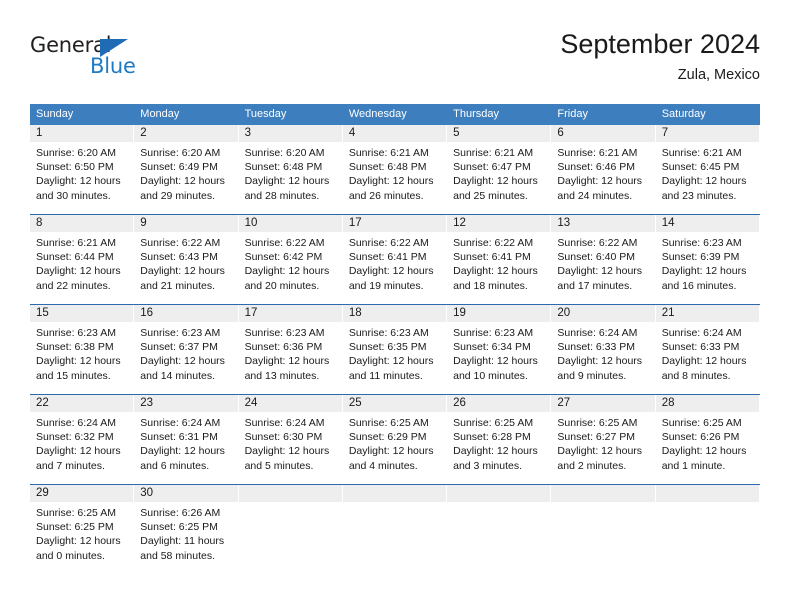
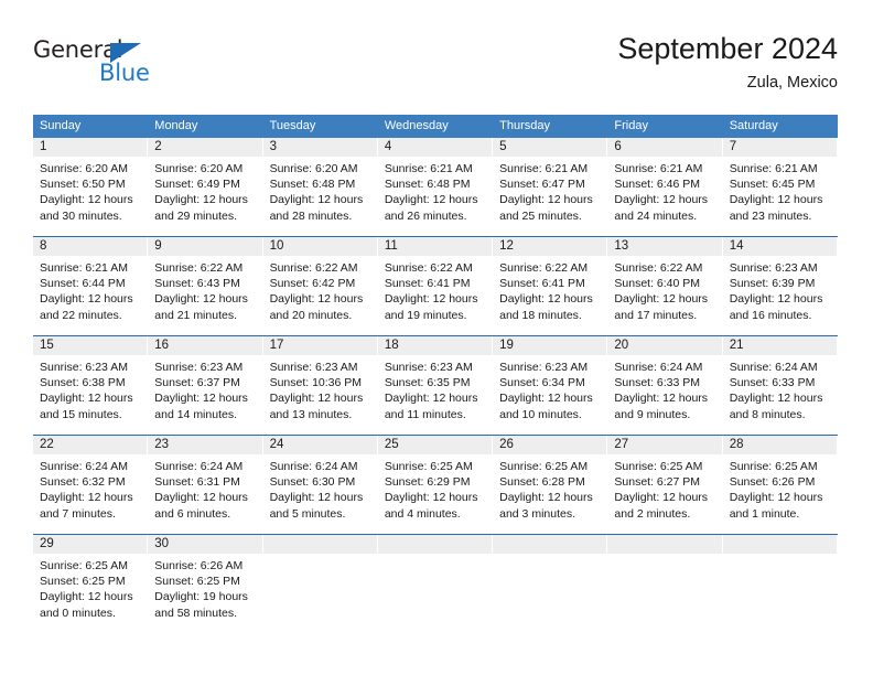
  General
  Blue
  September 2024
  Zula, Mexico
  Sunday	Monday	Tuesday	Wednesday	Thursday	Friday	Saturday
  1 Sunrise: 6:20 AM Sunset: 6:50 PM Daylight: 12 hours and 30 minutes.	2 Sunrise: 6:20 AM Sunset: 6:49 PM Daylight: 12 hours and 29 minutes.	3 Sunrise: 6:20 AM Sunset: 6:48 PM Daylight: 12 hours and 28 minutes.	4 Sunrise: 6:21 AM Sunset: 6:48 PM Daylight: 12 hours and 26 minutes.	5 Sunrise: 6:21 AM Sunset: 6:47 PM Daylight: 12 hours and 25 minutes.	6 Sunrise: 6:21 AM Sunset: 6:46 PM Daylight: 12 hours and 24 minutes.	7 Sunrise: 6:21 AM Sunset: 6:45 PM Daylight: 12 hours and 23 minutes.
- 8 Sunrise: 6:21 AM Sunset: 6:44 PM Daylight: 12 hours and 22 minutes.	9 Sunrise: 6:22 AM Sunset: 6:43 PM Daylight: 12 hours and 21 minutes.	10 Sunrise: 6:22 AM Sunset: 6:42 PM Daylight: 12 hours and 20 minutes.	17 Sunrise: 6:22 AM Sunset: 6:41 PM Daylight: 12 hours and 19 minutes.	12 Sunrise: 6:22 AM Sunset: 6:41 PM Daylight: 12 hours and 18 minutes.	13 Sunrise: 6:22 AM Sunset: 6:40 PM Daylight: 12 hours and 17 minutes.	14 Sunrise: 6:23 AM Sunset: 6:39 PM Daylight: 12 hours and 16 minutes.
+ 8 Sunrise: 6:21 AM Sunset: 6:44 PM Daylight: 12 hours and 22 minutes.	9 Sunrise: 6:22 AM Sunset: 6:43 PM Daylight: 12 hours and 21 minutes.	10 Sunrise: 6:22 AM Sunset: 6:42 PM Daylight: 12 hours and 20 minutes.	11 Sunrise: 6:22 AM Sunset: 6:41 PM Daylight: 12 hours and 19 minutes.	12 Sunrise: 6:22 AM Sunset: 6:41 PM Daylight: 12 hours and 18 minutes.	13 Sunrise: 6:22 AM Sunset: 6:40 PM Daylight: 12 hours and 17 minutes.	14 Sunrise: 6:23 AM Sunset: 6:39 PM Daylight: 12 hours and 16 minutes.
- 15 Sunrise: 6:23 AM Sunset: 6:38 PM Daylight: 12 hours and 15 minutes.	16 Sunrise: 6:23 AM Sunset: 6:37 PM Daylight: 12 hours and 14 minutes.	17 Sunrise: 6:23 AM Sunset: 6:36 PM Daylight: 12 hours and 13 minutes.	18 Sunrise: 6:23 AM Sunset: 6:35 PM Daylight: 12 hours and 11 minutes.	19 Sunrise: 6:23 AM Sunset: 6:34 PM Daylight: 12 hours and 10 minutes.	20 Sunrise: 6:24 AM Sunset: 6:33 PM Daylight: 12 hours and 9 minutes.	21 Sunrise: 6:24 AM Sunset: 6:33 PM Daylight: 12 hours and 8 minutes.
+ 15 Sunrise: 6:23 AM Sunset: 6:38 PM Daylight: 12 hours and 15 minutes.	16 Sunrise: 6:23 AM Sunset: 6:37 PM Daylight: 12 hours and 14 minutes.	17 Sunrise: 6:23 AM Sunset: 10:36 PM Daylight: 12 hours and 13 minutes.	18 Sunrise: 6:23 AM Sunset: 6:35 PM Daylight: 12 hours and 11 minutes.	19 Sunrise: 6:23 AM Sunset: 6:34 PM Daylight: 12 hours and 10 minutes.	20 Sunrise: 6:24 AM Sunset: 6:33 PM Daylight: 12 hours and 9 minutes.	21 Sunrise: 6:24 AM Sunset: 6:33 PM Daylight: 12 hours and 8 minutes.
  22 Sunrise: 6:24 AM Sunset: 6:32 PM Daylight: 12 hours and 7 minutes.	23 Sunrise: 6:24 AM Sunset: 6:31 PM Daylight: 12 hours and 6 minutes.	24 Sunrise: 6:24 AM Sunset: 6:30 PM Daylight: 12 hours and 5 minutes.	25 Sunrise: 6:25 AM Sunset: 6:29 PM Daylight: 12 hours and 4 minutes.	26 Sunrise: 6:25 AM Sunset: 6:28 PM Daylight: 12 hours and 3 minutes.	27 Sunrise: 6:25 AM Sunset: 6:27 PM Daylight: 12 hours and 2 minutes.	28 Sunrise: 6:25 AM Sunset: 6:26 PM Daylight: 12 hours and 1 minute.
- 29 Sunrise: 6:25 AM Sunset: 6:25 PM Daylight: 12 hours and 0 minutes.	30 Sunrise: 6:26 AM Sunset: 6:25 PM Daylight: 11 hours and 58 minutes.
+ 29 Sunrise: 6:25 AM Sunset: 6:25 PM Daylight: 12 hours and 0 minutes.	30 Sunrise: 6:26 AM Sunset: 6:25 PM Daylight: 19 hours and 58 minutes.
